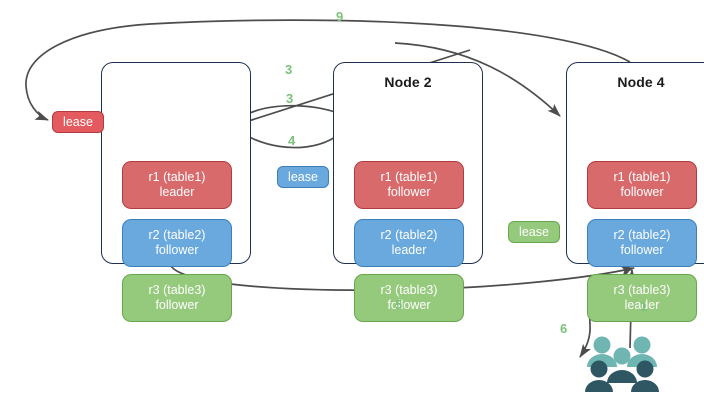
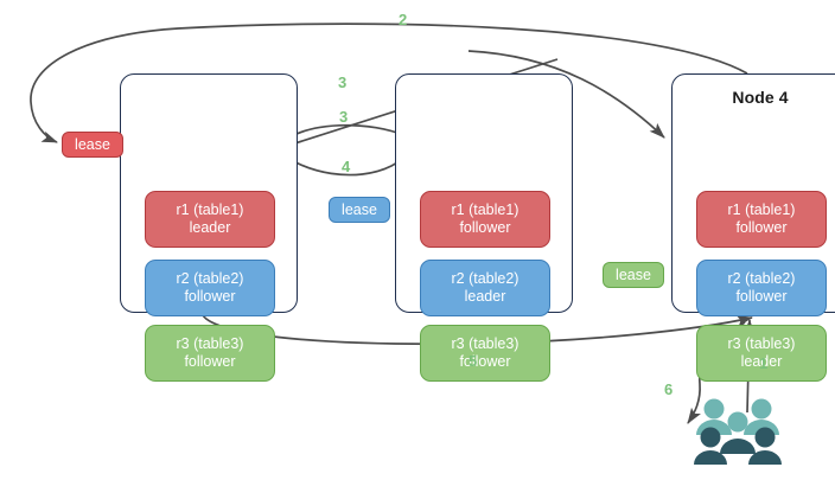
  r1 (table1)
  leader
  r2 (table2)
  follower
  r3 (table3)
  follower
- Node 2
  r1 (table1)
  follower
  r2 (table2)
  leader
  r3 (table3)
  follower
  Node 4
  r1 (table1)
  follower
  r2 (table2)
  follower
  r3 (table3)
  leader
  lease
  lease
  lease
  1
- 9
+ 2
  3
  3
  4
  5
  6
